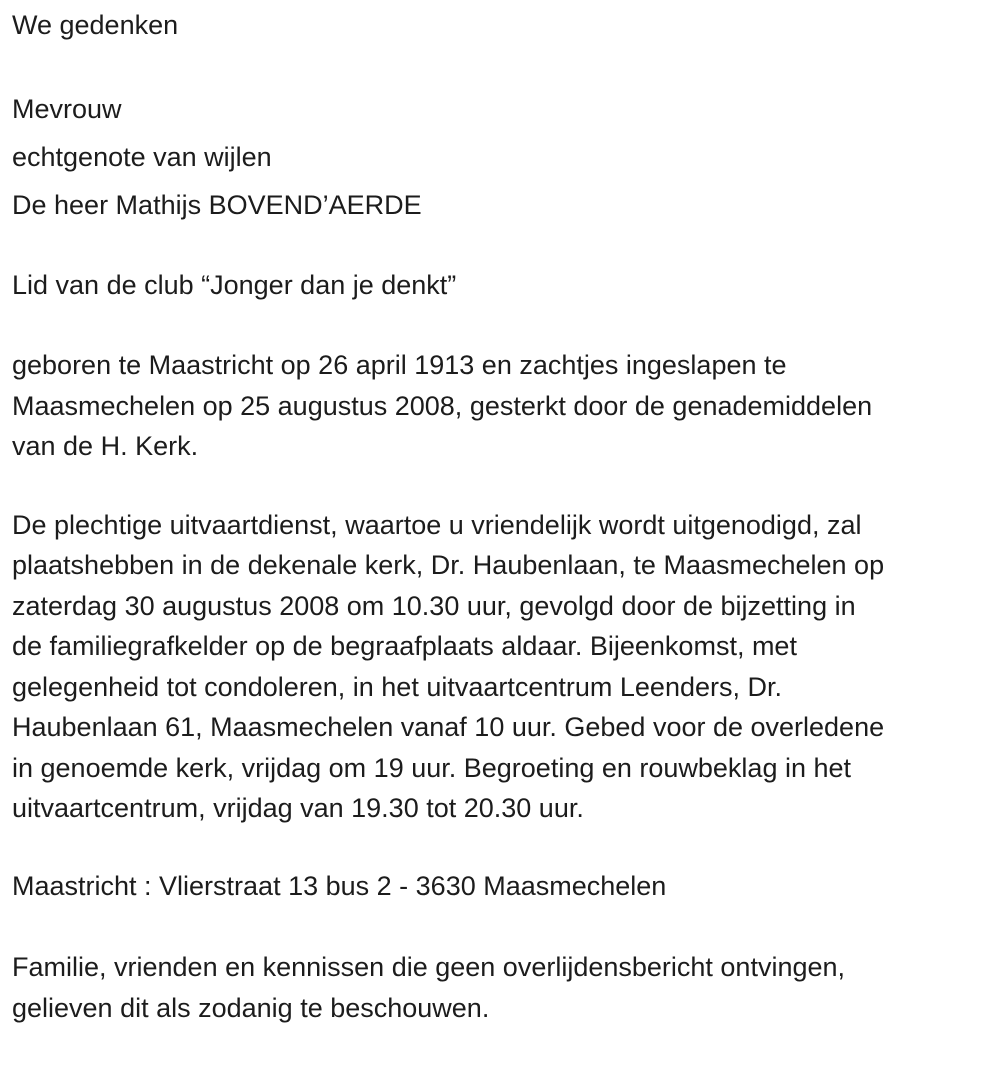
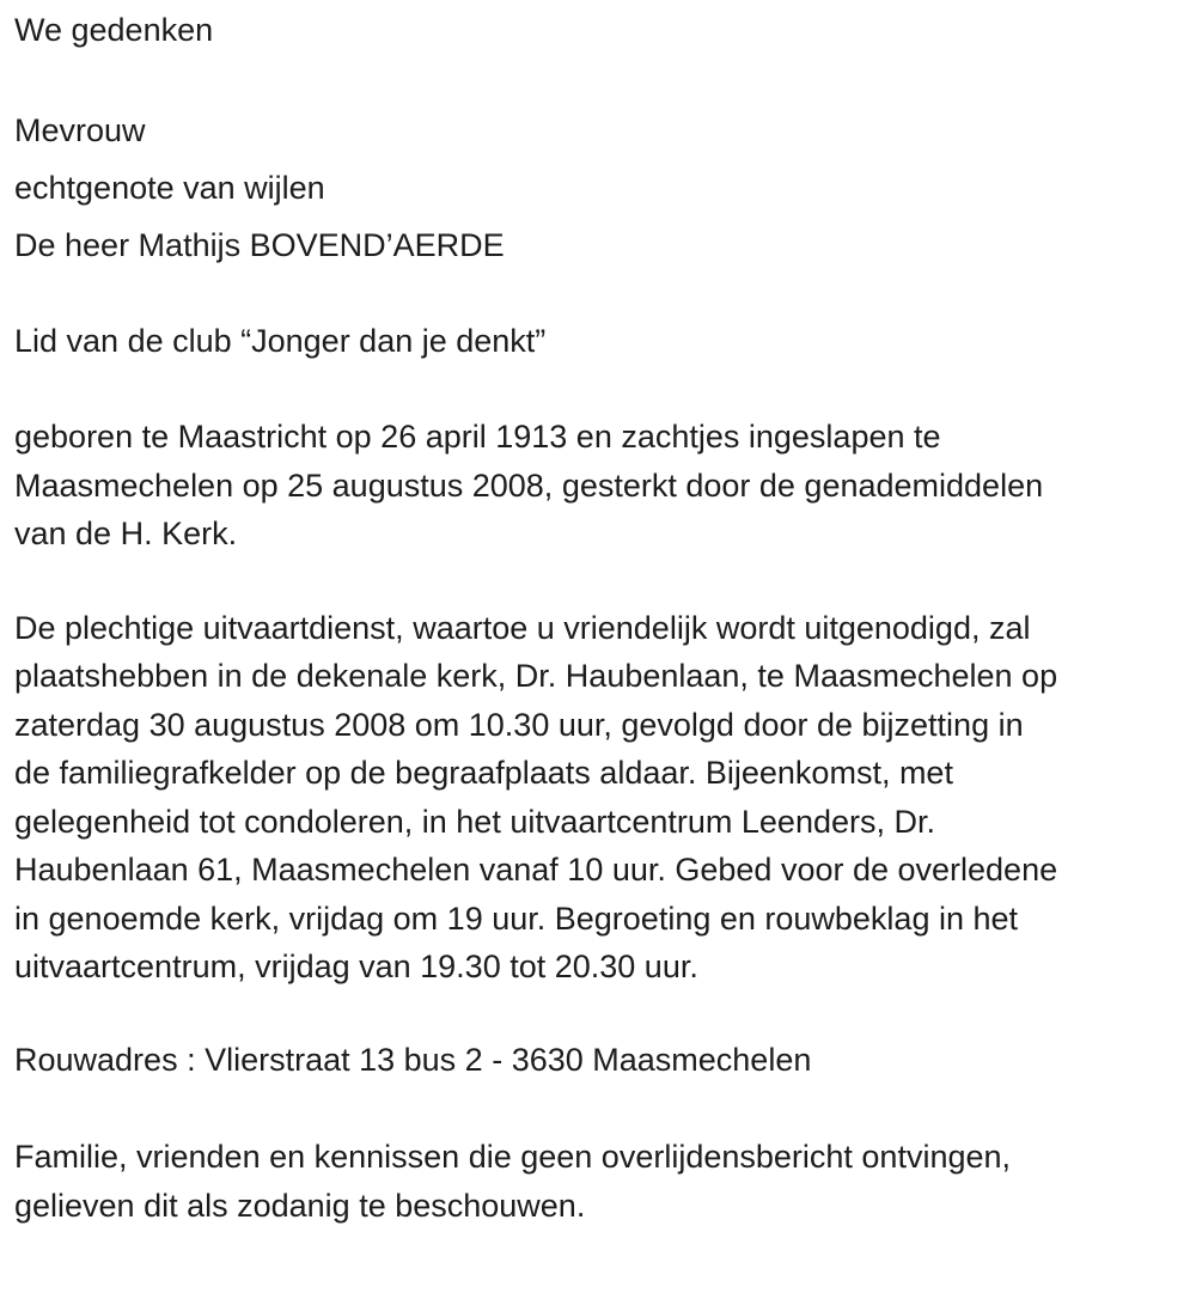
  We gedenken
  Mevrouw
  echtgenote van wijlen
  De heer Mathijs BOVEND’AERDE
  Lid van de club “Jonger dan je denkt”
  geboren te Maastricht op 26 april 1913 en zachtjes ingeslapen te
  Maasmechelen op 25 augustus 2008, gesterkt door de genademiddelen
  van de H. Kerk.
  De plechtige uitvaartdienst, waartoe u vriendelijk wordt uitgenodigd, zal
  plaatshebben in de dekenale kerk, Dr. Haubenlaan, te Maasmechelen op
  zaterdag 30 augustus 2008 om 10.30 uur, gevolgd door de bijzetting in
  de familiegrafkelder op de begraafplaats aldaar. Bijeenkomst, met
  gelegenheid tot condoleren, in het uitvaartcentrum Leenders, Dr.
  Haubenlaan 61, Maasmechelen vanaf 10 uur. Gebed voor de overledene
  in genoemde kerk, vrijdag om 19 uur. Begroeting en rouwbeklag in het
  uitvaartcentrum, vrijdag van 19.30 tot 20.30 uur.
- Maastricht : Vlierstraat 13 bus 2 - 3630 Maasmechelen
+ Rouwadres : Vlierstraat 13 bus 2 - 3630 Maasmechelen
  Familie, vrienden en kennissen die geen overlijdensbericht ontvingen,
  gelieven dit als zodanig te beschouwen.
